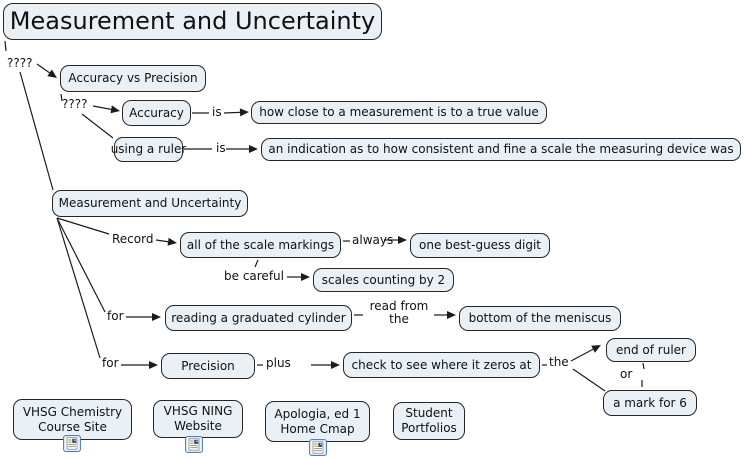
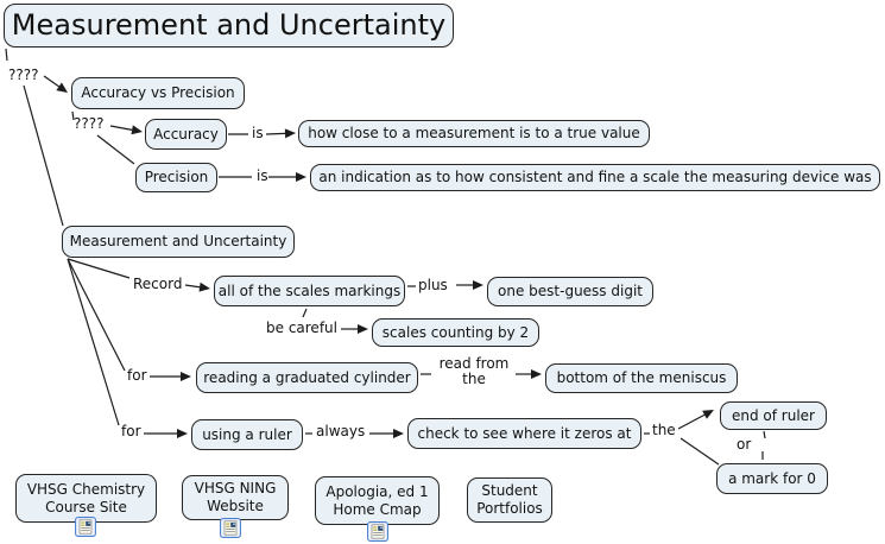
  Measurement and Uncertainty
  Accuracy vs Precision
  Accuracy
  how close to a measurement is to a true value
- using a ruler
+ Precision
  an indication as to how consistent and fine a scale the measuring device was
  Measurement and Uncertainty
- all of the scale markings
+ all of the scales markings
  one best-guess digit
  scales counting by 2
  reading a graduated cylinder
  bottom of the meniscus
- Precision
+ using a ruler
  check to see where it zeros at
  end of ruler
- a mark for 6
+ a mark for 0
  VHSG Chemistry
  Course Site
  VHSG NING
  Website
  Apologia, ed 1
  Home Cmap
  Student
  Portfolios
  ????
  ????
  is
  is
  Record
- always
+ plus
  be careful
  for
  for
  read from
  the
- plus
+ always
  the
  or
